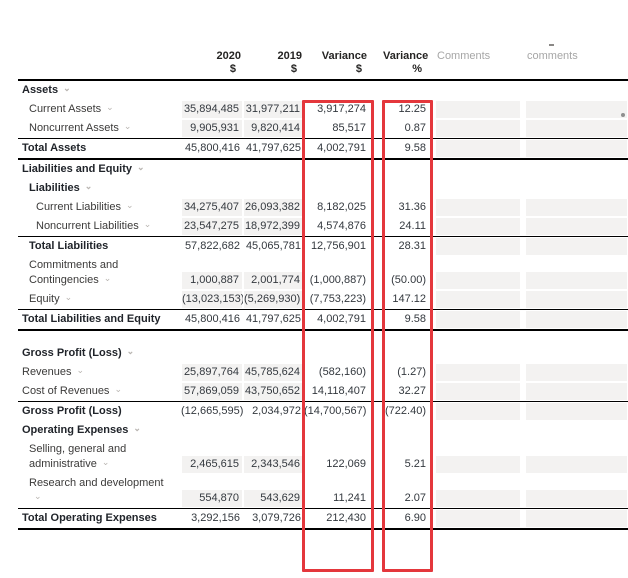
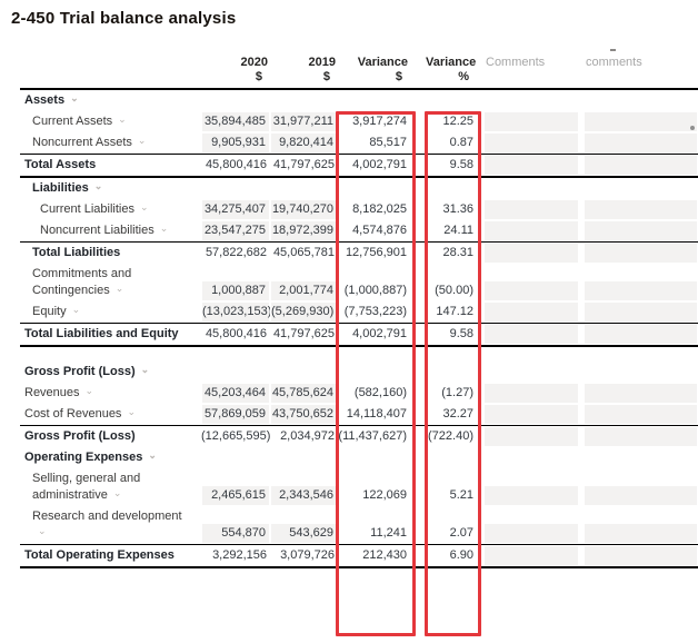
+ 2-450 Trial balance analysis
  2020
  $
  2019
  $
  Variance
  $
  Variance
  %
  Comments
  comments
  Assets ⌄
  Current Assets ⌄
  35,894,485
  31,977,211
  3,917,274
  12.25
  Noncurrent Assets ⌄
  9,905,931
  9,820,414
  85,517
  0.87
  Total Assets
  45,800,416
  41,797,625
  4,002,791
  9.58
- Liabilities and Equity ⌄
  Liabilities ⌄
  Current Liabilities ⌄
  34,275,407
- 26,093,382
+ 19,740,270
  8,182,025
  31.36
  Noncurrent Liabilities ⌄
  23,547,275
  18,972,399
  4,574,876
  24.11
  Total Liabilities
  57,822,682
  45,065,781
  12,756,901
  28.31
  Commitments and Contingencies ⌄
  1,000,887
  2,001,774
  (1,000,887)
  (50.00)
  Equity ⌄
  (13,023,153
  (5,269,930)
  (7,753,223)
  147.12
  Total Liabilities and Equity
  45,800,416
  41,797,625
  4,002,791
  9.58
  Gross Profit (Loss) ⌄
  Revenues ⌄
- 25,897,764
+ 45,203,464
  45,785,624
  (582,160)
  (1.27)
  Cost of Revenues ⌄
  57,869,059
  43,750,652
  14,118,407
  32.27
  Gross Profit (Loss)
  (12,665,595)
  2,034,972
- (14,700,567)
+ (11,437,627)
  (722.40)
  Operating Expenses ⌄
  Selling, general and administrative ⌄
  2,465,615
  2,343,546
  122,069
  5.21
  Research and development⌄
  554,870
  543,629
  11,241
  2.07
  Total Operating Expenses
  3,292,156
  3,079,726
  212,430
  6.90
